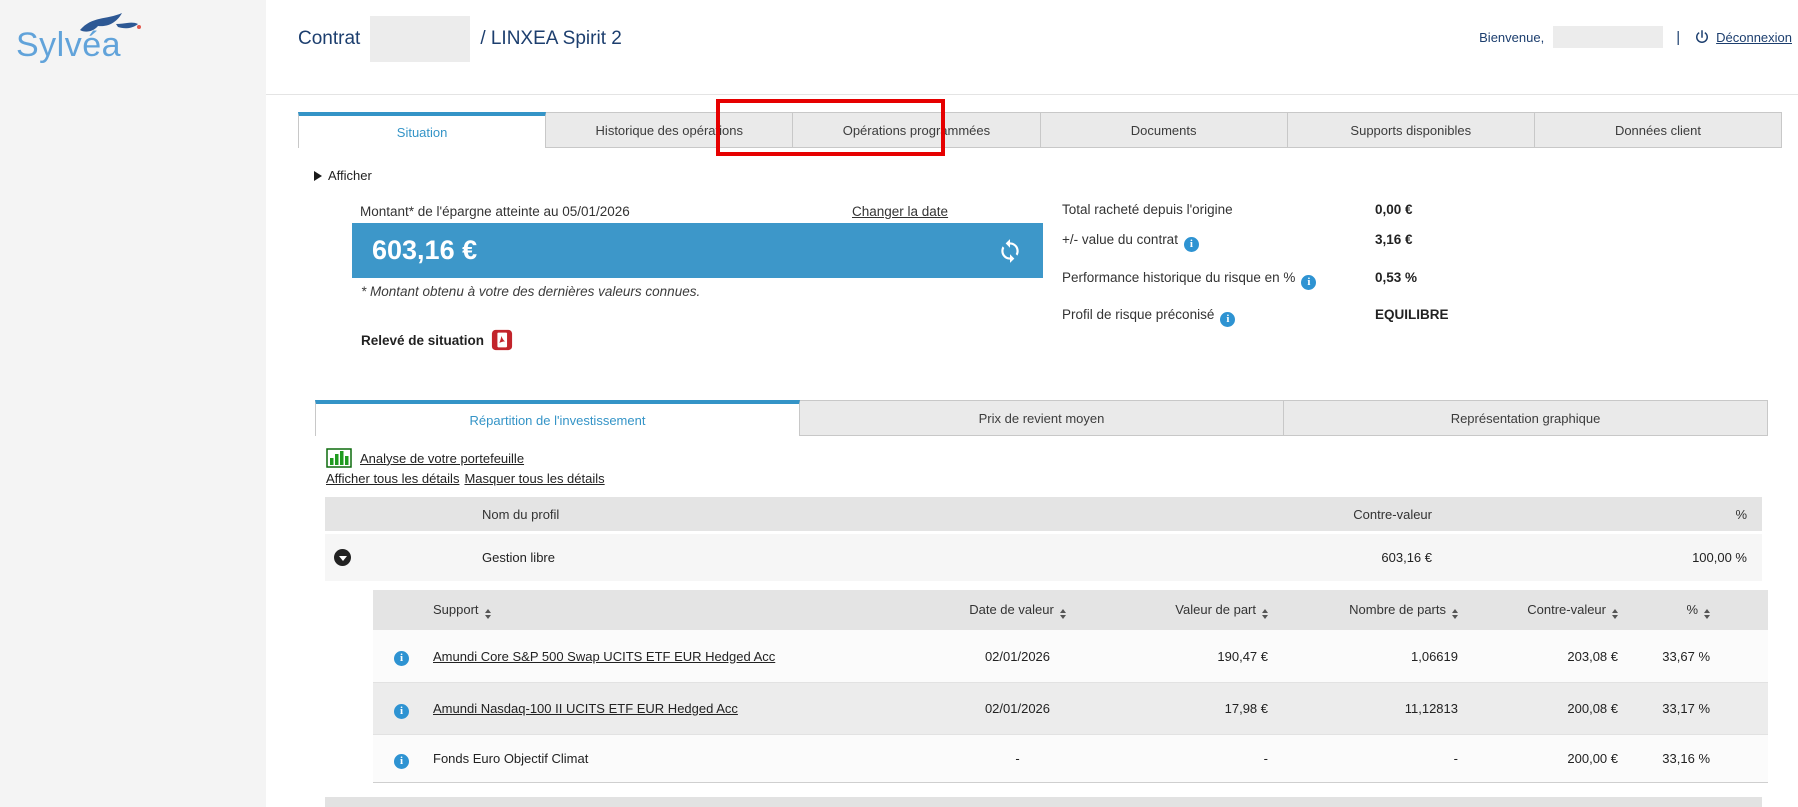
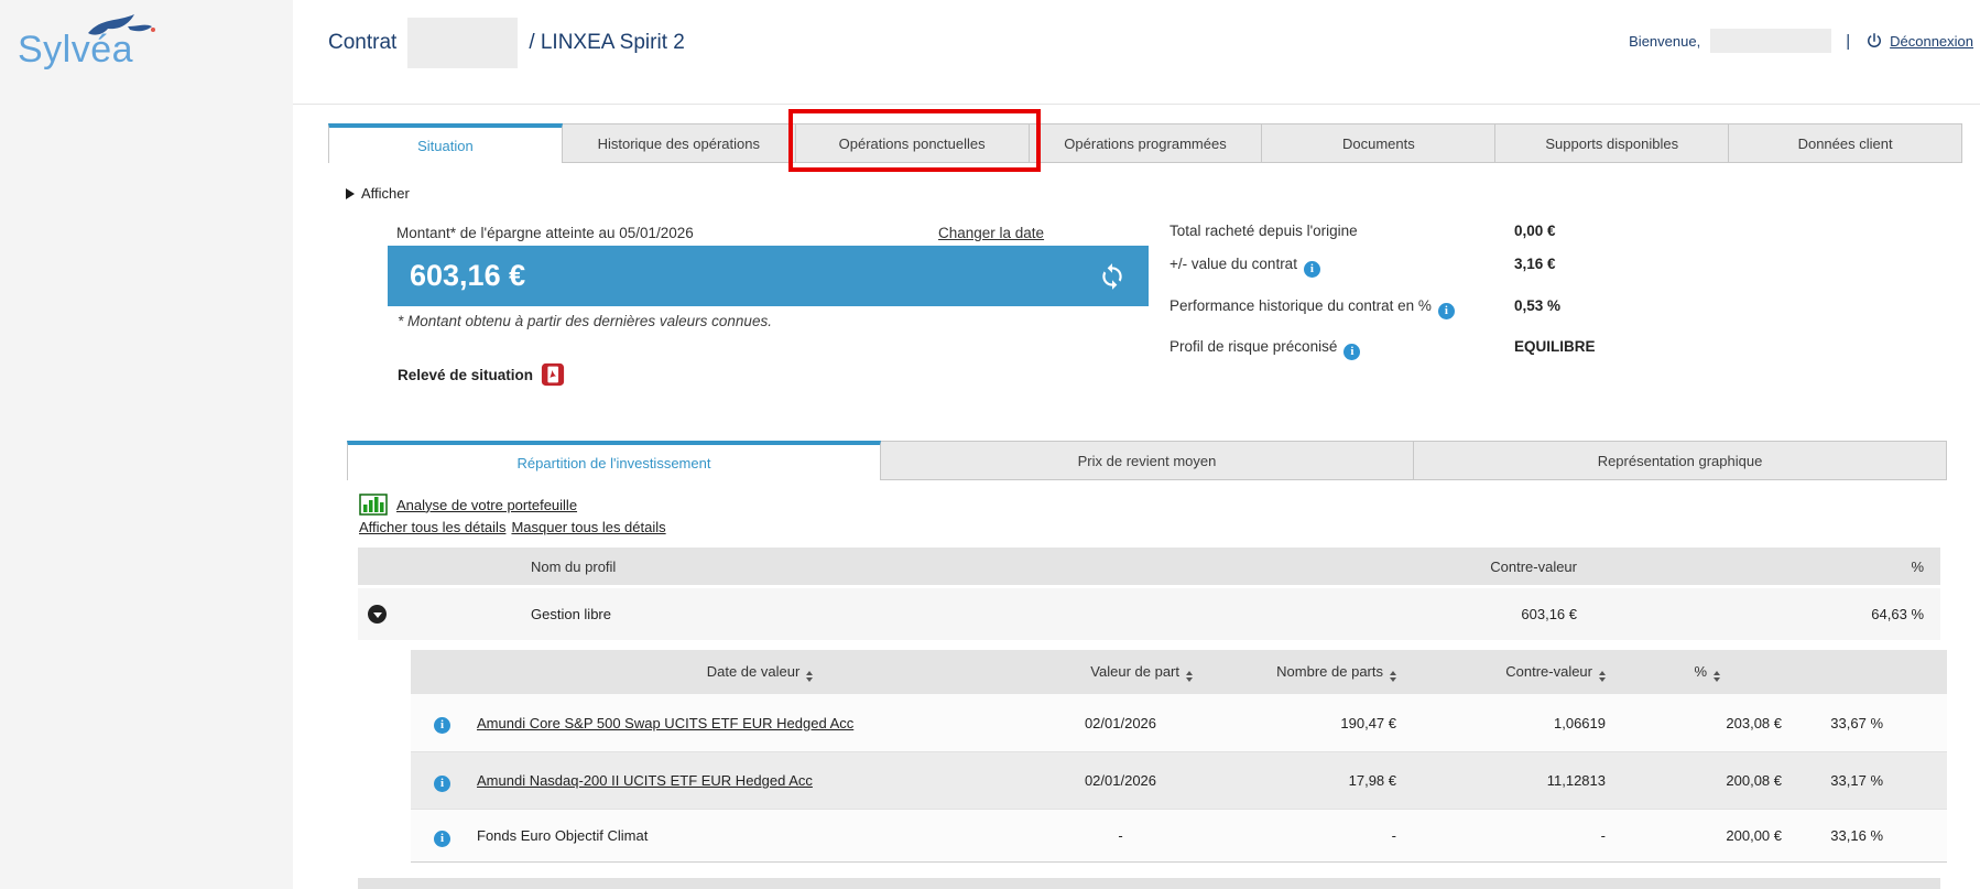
  Sylvéa
  Contrat
  / LINXEA Spirit 2
  Bienvenue,
  |
  Déconnexion
  Situation
  Historique des opérations
+ Opérations ponctuelles
  Opérations programmées
  Documents
  Supports disponibles
  Données client
  Afficher
  Montant* de l'épargne atteinte au 05/01/2026
  Changer la date
  603,16 €
- * Montant obtenu à votre des dernières valeurs connues.
+ * Montant obtenu à partir des dernières valeurs connues.
  Relevé de situation
  Total racheté depuis l'origine
  0,00 €
  +/- value du contrat
  3,16 €
- Performance historique du risque en %
+ Performance historique du contrat en %
  0,53 %
  Profil de risque préconisé
  EQUILIBRE
  Répartition de l'investissement
  Prix de revient moyen
  Représentation graphique
  Analyse de votre portefeuille
  Afficher tous les détails
  Masquer tous les détails
  Nom du profil
  Contre-valeur
  %
  Gestion libre
  603,16 €
- 100,00 %
+ 64,63 %
- Support
  Date de valeur
  Valeur de part
  Nombre de parts
  Contre-valeur
  %
  Amundi Core S&P 500 Swap UCITS ETF EUR Hedged Acc
  02/01/2026
  190,47 €
  1,06619
  203,08 €
  33,67 %
- Amundi Nasdaq-100 II UCITS ETF EUR Hedged Acc
+ Amundi Nasdaq-200 II UCITS ETF EUR Hedged Acc
  02/01/2026
  17,98 €
  11,12813
  200,08 €
  33,17 %
  Fonds Euro Objectif Climat
  -
  -
  -
  200,00 €
  33,16 %
